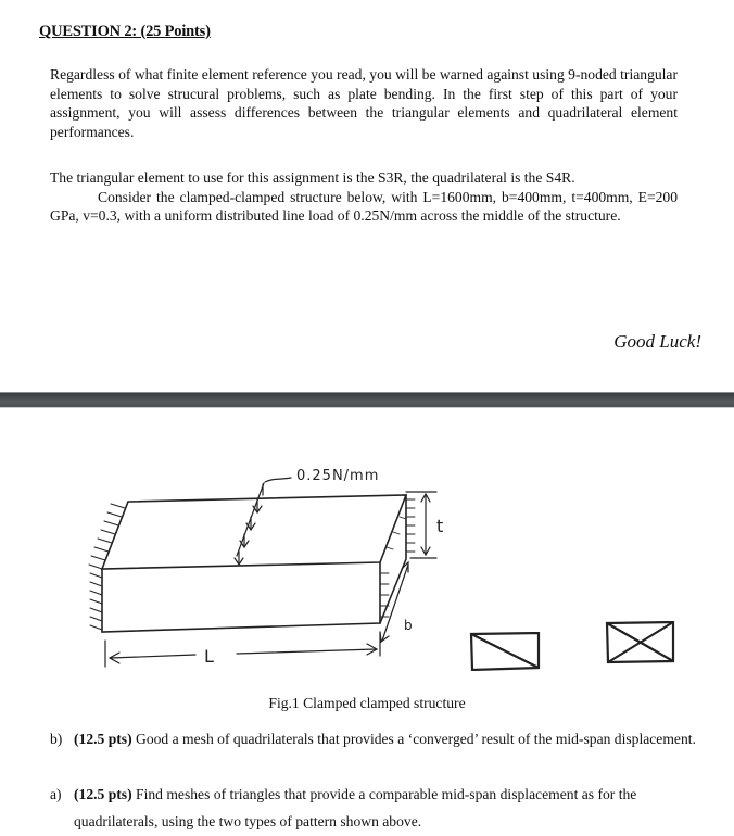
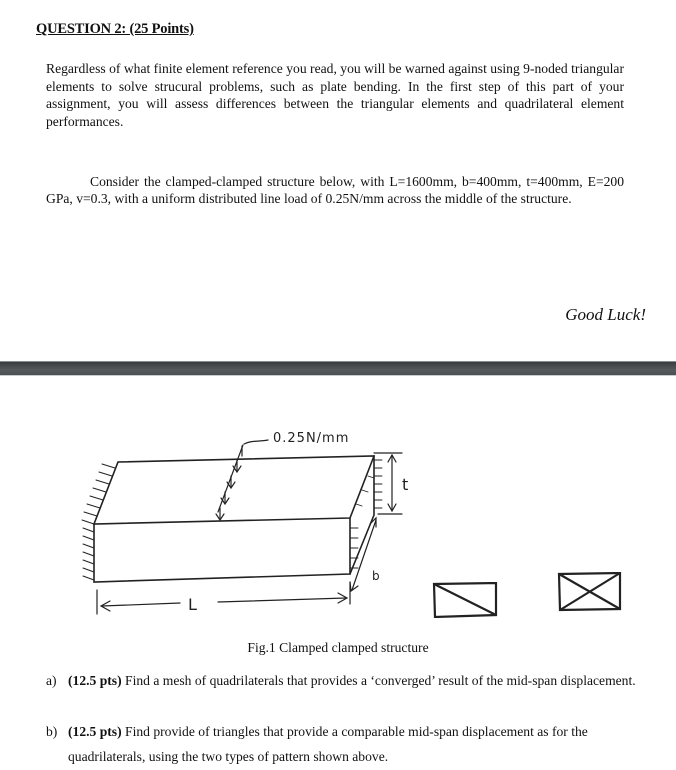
  QUESTION 2: (25 Points)
  Regardless of what finite element reference you read, you will be warned against using 9-noded triangular elements to solve strucural problems, such as plate bending. In the first step of this part of your assignment, you will assess differences between the triangular elements and quadrilateral element performances.
- The triangular element to use for this assignment is the S3R, the quadrilateral is the S4R.
  Consider the clamped-clamped structure below, with L=1600mm, b=400mm, t=400mm, E=200 GPa, v=0.3, with a uniform distributed line load of 0.25N/mm across the middle of the structure.
  Good Luck!
  0.25N/mm
  t
  b
  L
  Fig.1 Clamped clamped structure
- b)
+ a)
- (12.5 pts) Good a mesh of quadrilaterals that provides a ‘converged’ result of the mid-span displacement.
+ (12.5 pts) Find a mesh of quadrilaterals that provides a ‘converged’ result of the mid-span displacement.
- a)
+ b)
- (12.5 pts) Find meshes of triangles that provide a comparable mid-span displacement as for the quadrilaterals, using the two types of pattern shown above.
+ (12.5 pts) Find provide of triangles that provide a comparable mid-span displacement as for the quadrilaterals, using the two types of pattern shown above.
